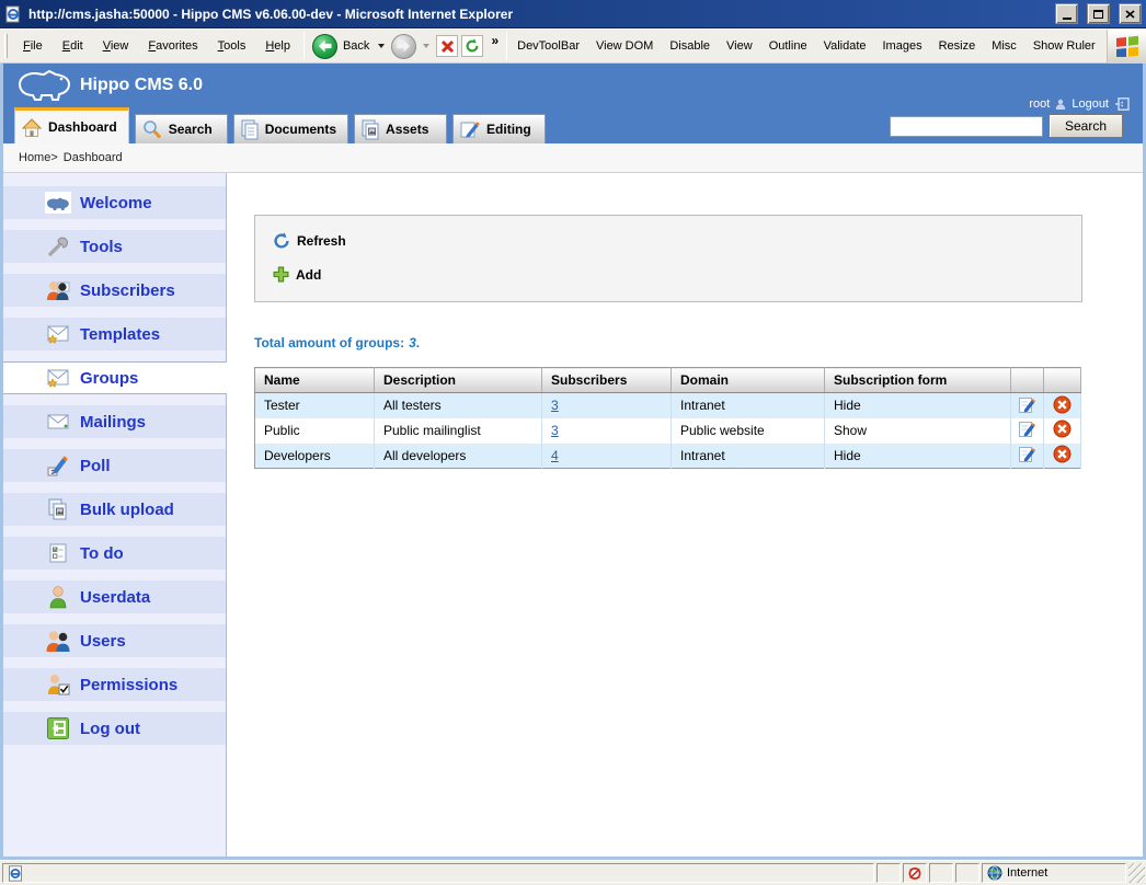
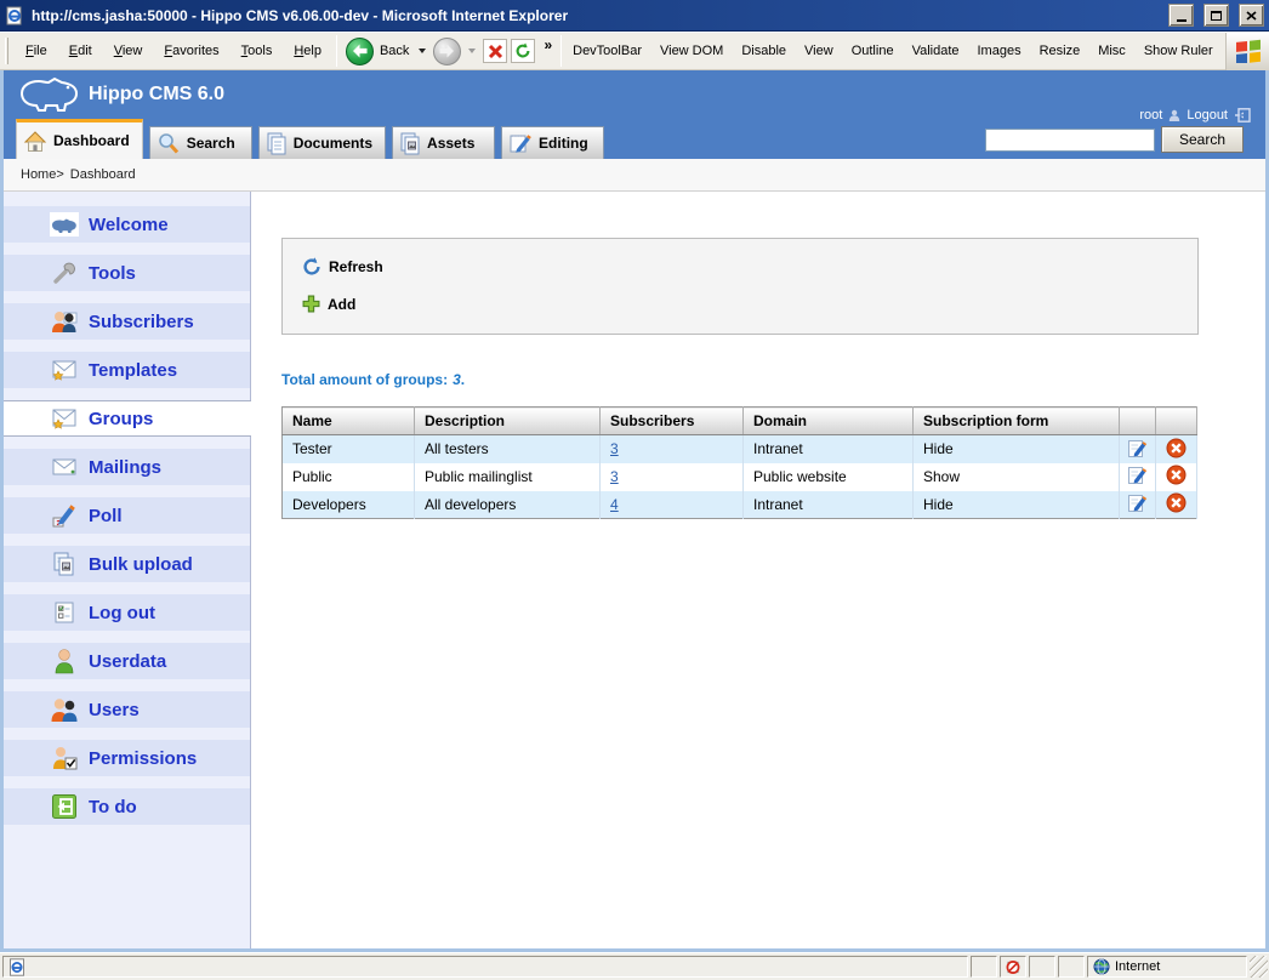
  http://cms.jasha:50000 - Hippo CMS v6.06.00-dev - Microsoft Internet Explorer
  File
  Edit
  View
  Favorites
  Tools
  Help
  Back
  »
  DevToolBar
  View DOM
  Disable
  View
  Outline
  Validate
  Images
  Resize
  Misc
  Show Ruler
  Hippo CMS 6.0
  root
  Logout
  Dashboard
  Search
  Documents
  Assets
  Editing
  Search
  Home>
  Dashboard
  Welcome
  Tools
  Subscribers
  Templates
  Groups
  Mailings
  Poll
  Bulk upload
- To do
+ Log out
  Userdata
  Users
  Permissions
- Log out
+ To do
  Refresh
  Add
  Total amount of groups: 3.
  Name	Description	Subscribers	Domain	Subscription form
  Tester	All testers	3	Intranet	Hide
  Public	Public mailinglist	3	Public website	Show
  Developers	All developers	4	Intranet	Hide
  Internet
